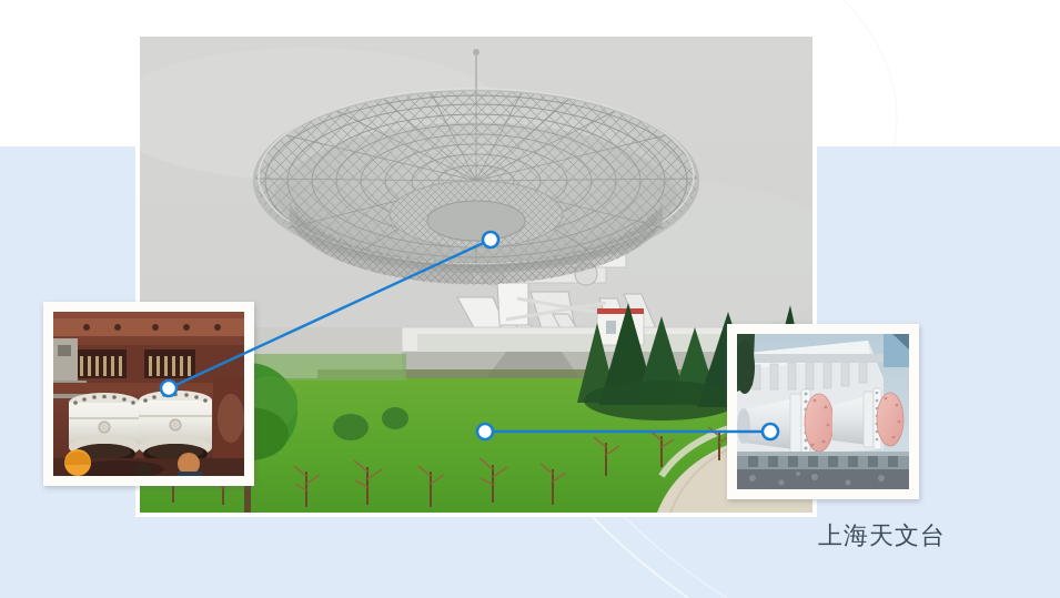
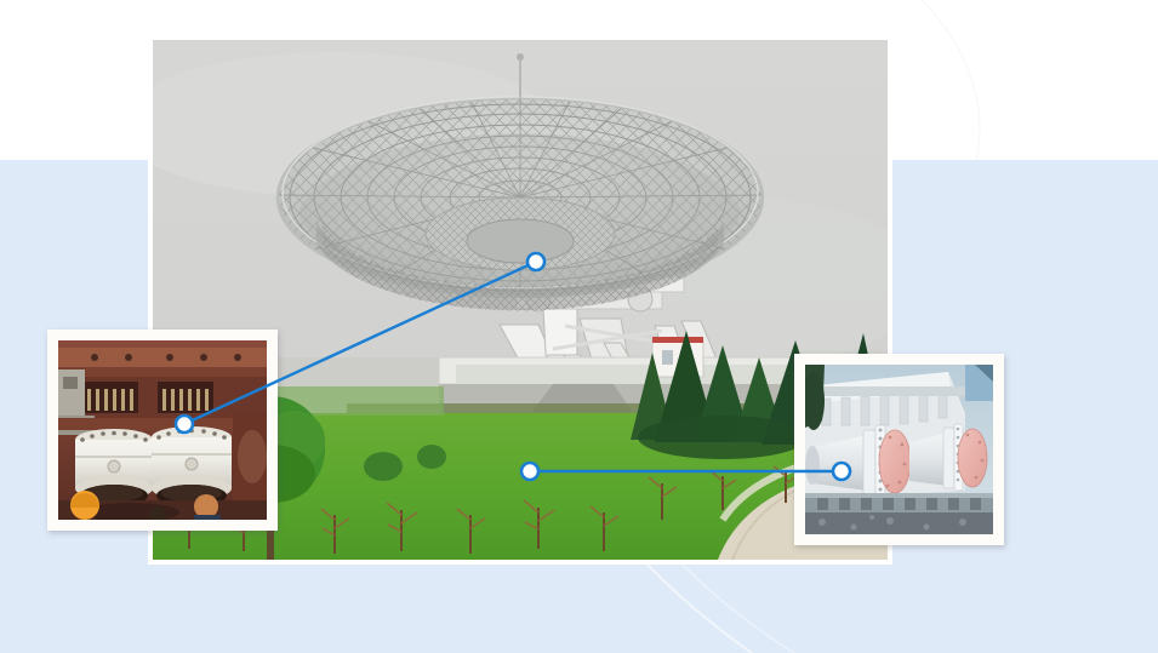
- 上海天文台
